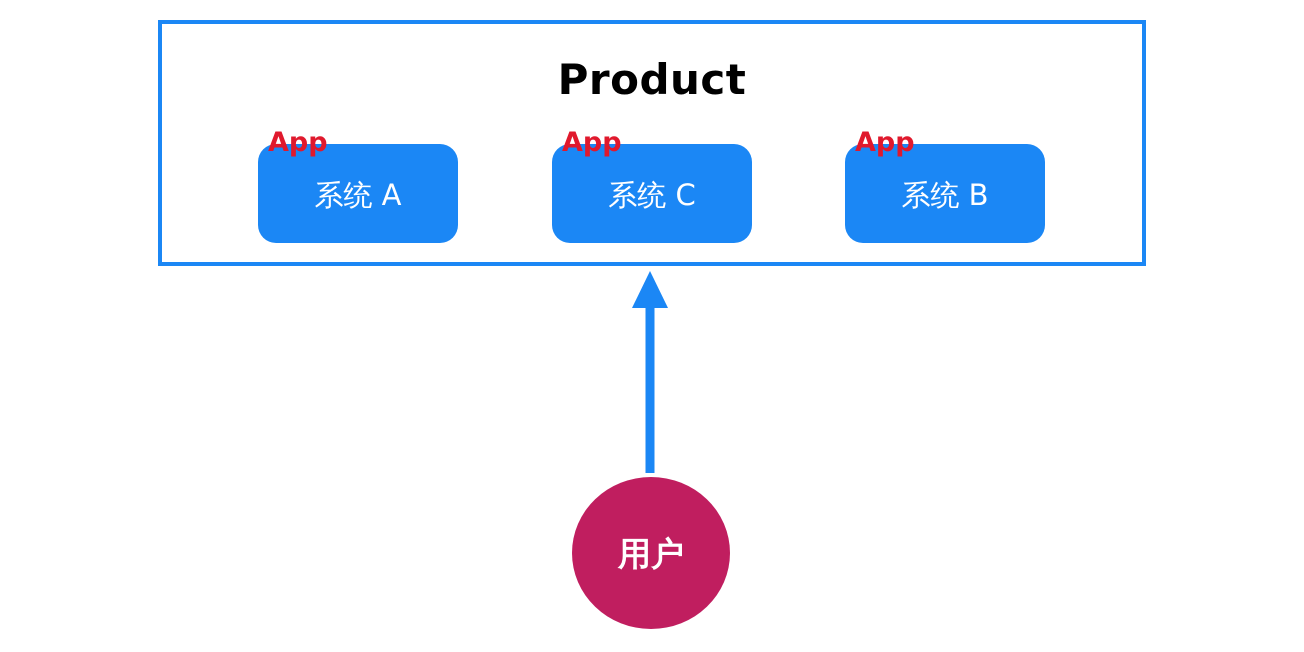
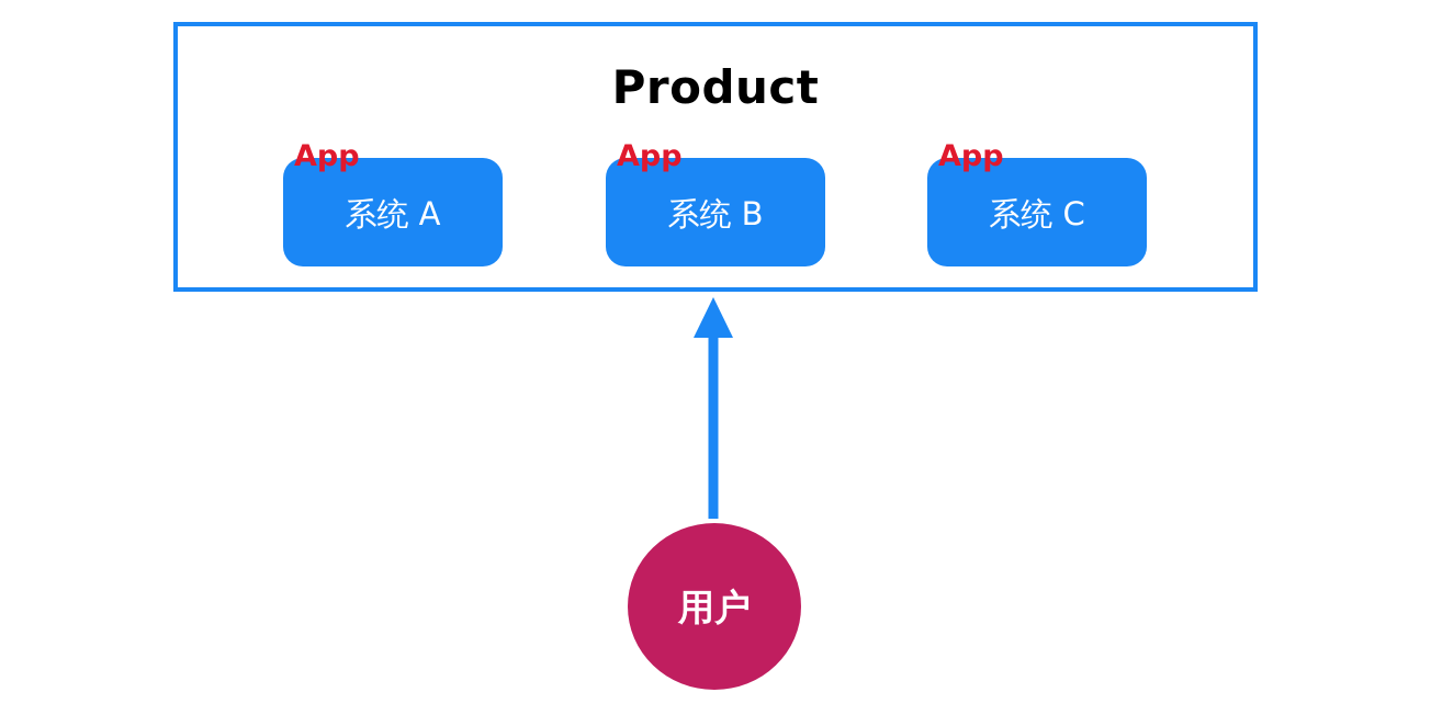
  Product
  App
  系统 A
  App
- 系统 C
+ 系统 B
  App
- 系统 B
+ 系统 C
  用户
